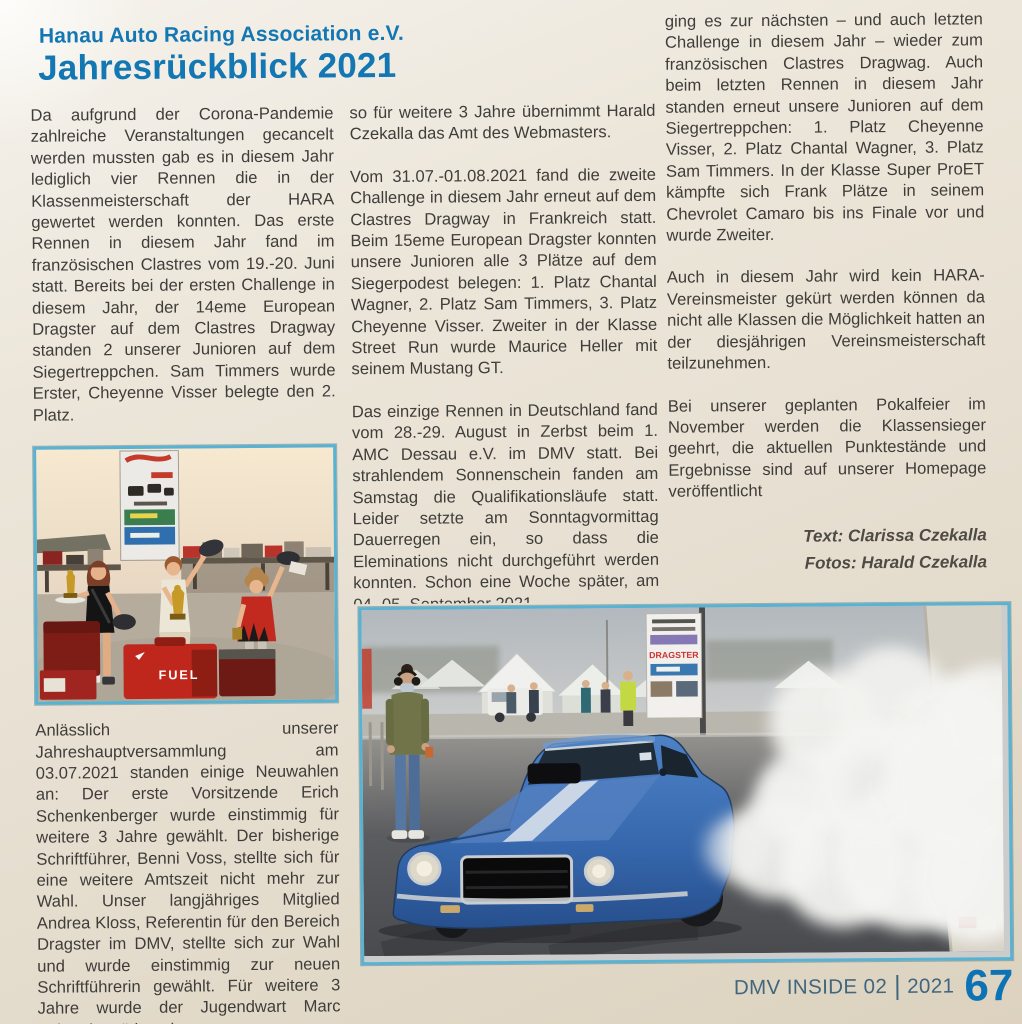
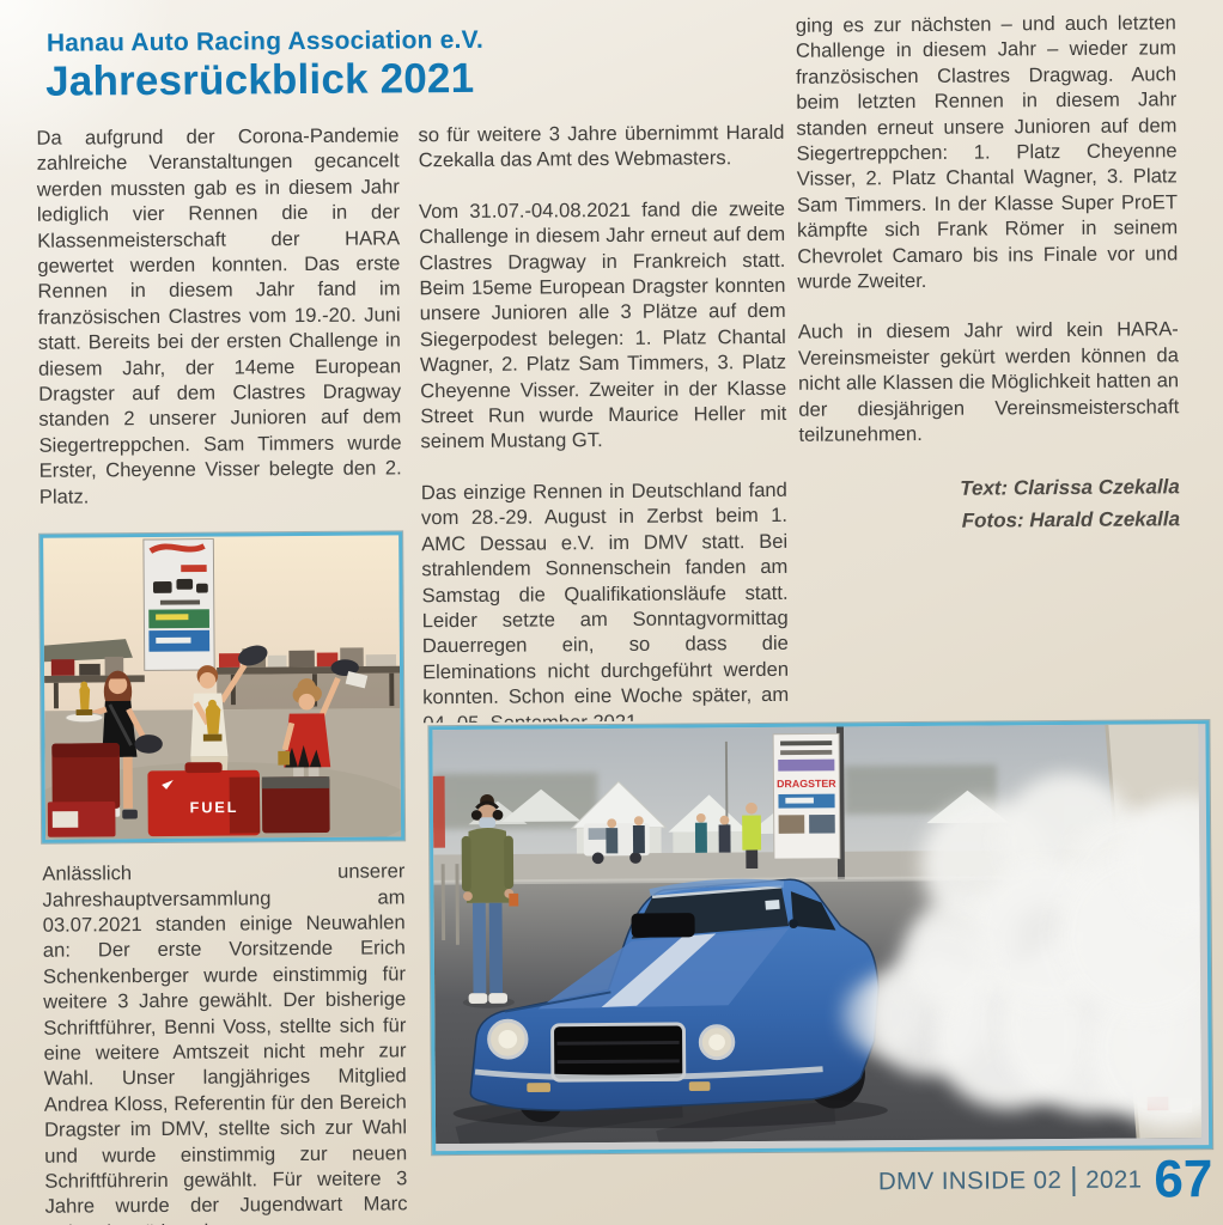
  Hanau Auto Racing Association e.V.
  Jahresrückblick 2021
  Da aufgrund der Corona-Pandemie zahlreiche Veranstaltungen gecancelt werden mussten gab es in diesem Jahr lediglich vier Rennen die in der Klassenmeisterschaft der HARA gewertet werden konnten. Das erste Rennen in diesem Jahr fand im französischen Clastres vom 19.-20. Juni statt. Bereits bei der ersten Challenge in diesem Jahr, der 14eme European Dragster auf dem Clastres Dragway standen 2 unserer Junioren auf dem Siegertreppchen. Sam Timmers wurde Erster, Cheyenne Visser belegte den 2. Platz.
  FUEL
  Anlässlich unserer Jahreshauptversammlung am 03.07.2021 standen einige Neuwahlen an: Der erste Vorsitzende Erich Schenkenberger wurde einstimmig für weitere 3 Jahre gewählt. Der bisherige Schriftführer, Benni Voss, stellte sich für eine weitere Amtszeit nicht mehr zur Wahl. Unser langjähriges Mitglied Andrea Kloss, Referentin für den Bereich Dragster im DMV, stellte sich zur Wahl und wurde einstimmig zur neuen Schriftführerin gewählt. Für weitere 3 Jahre wurde der Jugendwart Marc
  so für weitere 3 Jahre übernimmt Harald Czekalla das Amt des Webmasters.
- Vom 31.07.-01.08.2021 fand die zweite Challenge in diesem Jahr erneut auf dem Clastres Dragway in Frankreich statt. Beim 15eme European Dragster konnten unsere Junioren alle 3 Plätze auf dem Siegerpodest belegen: 1. Platz Chantal Wagner, 2. Platz Sam Timmers, 3. Platz Cheyenne Visser. Zweiter in der Klasse Street Run wurde Maurice Heller mit seinem Mustang GT.
+ Vom 31.07.-04.08.2021 fand die zweite Challenge in diesem Jahr erneut auf dem Clastres Dragway in Frankreich statt. Beim 15eme European Dragster konnten unsere Junioren alle 3 Plätze auf dem Siegerpodest belegen: 1. Platz Chantal Wagner, 2. Platz Sam Timmers, 3. Platz Cheyenne Visser. Zweiter in der Klasse Street Run wurde Maurice Heller mit seinem Mustang GT.
  Das einzige Rennen in Deutschland fand vom 28.-29. August in Zerbst beim 1. AMC Dessau e.V. im DMV statt. Bei strahlendem Sonnenschein fanden am Samstag die Qualifikationsläufe statt. Leider setzte am Sonntagvormittag Dauerregen ein, so dass die Eleminations nicht durchgeführt werden konnten. Schon eine Woche später, am
- ging es zur nächsten – und auch letzten Challenge in diesem Jahr – wieder zum französischen Clastres Dragwag. Auch beim letzten Rennen in diesem Jahr standen erneut unsere Junioren auf dem Siegertreppchen: 1. Platz Cheyenne Visser, 2. Platz Chantal Wagner, 3. Platz Sam Timmers. In der Klasse Super ProET kämpfte sich Frank Plätze in seinem Chevrolet Camaro bis ins Finale vor und wurde Zweiter.
+ ging es zur nächsten – und auch letzten Challenge in diesem Jahr – wieder zum französischen Clastres Dragwag. Auch beim letzten Rennen in diesem Jahr standen erneut unsere Junioren auf dem Siegertreppchen: 1. Platz Cheyenne Visser, 2. Platz Chantal Wagner, 3. Platz Sam Timmers. In der Klasse Super ProET kämpfte sich Frank Römer in seinem Chevrolet Camaro bis ins Finale vor und wurde Zweiter.
  Auch in diesem Jahr wird kein HARA-Vereinsmeister gekürt werden können da nicht alle Klassen die Möglichkeit hatten an der diesjährigen Vereinsmeisterschaft teilzunehmen.
- Bei unserer geplanten Pokalfeier im November werden die Klassensieger geehrt, die aktuellen Punktestände und Ergebnisse sind auf unserer Homepage veröffentlicht
  Text: Clarissa Czekalla
  Fotos: Harald Czekalla
  DRAGSTER
  DMV INSIDE 02
  2021
  67
